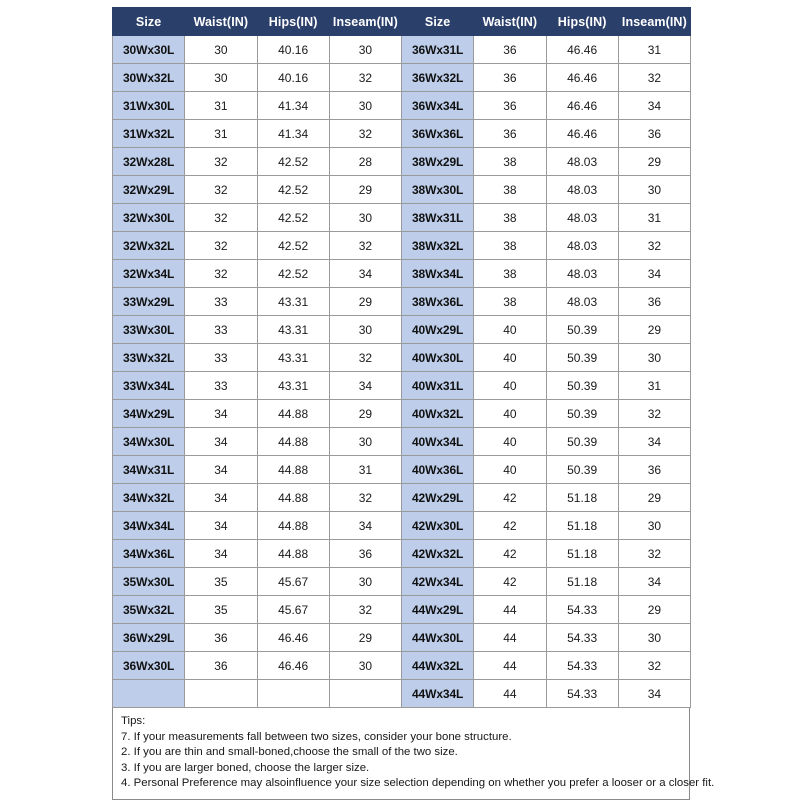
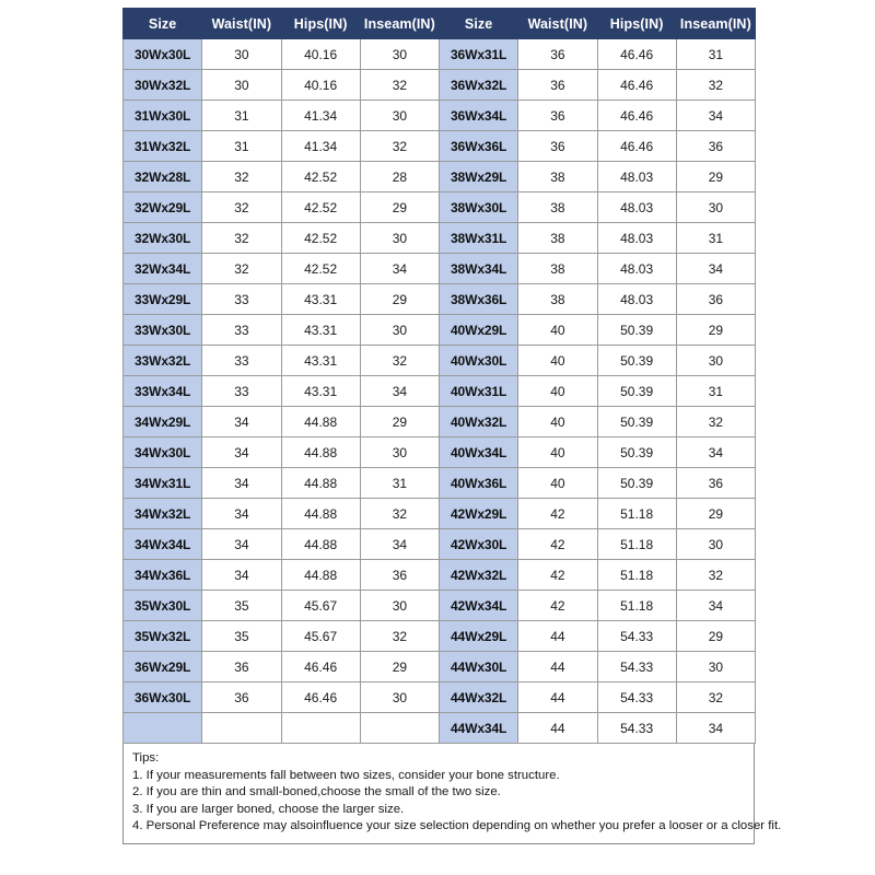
  Size	Waist(IN)	Hips(IN)	Inseam(IN)	Size	Waist(IN)	Hips(IN)	Inseam(IN)
  30Wx30L	30	40.16	30	36Wx31L	36	46.46	31
  30Wx32L	30	40.16	32	36Wx32L	36	46.46	32
  31Wx30L	31	41.34	30	36Wx34L	36	46.46	34
  31Wx32L	31	41.34	32	36Wx36L	36	46.46	36
  32Wx28L	32	42.52	28	38Wx29L	38	48.03	29
  32Wx29L	32	42.52	29	38Wx30L	38	48.03	30
  32Wx30L	32	42.52	30	38Wx31L	38	48.03	31
- 32Wx32L	32	42.52	32	38Wx32L	38	48.03	32
  32Wx34L	32	42.52	34	38Wx34L	38	48.03	34
  33Wx29L	33	43.31	29	38Wx36L	38	48.03	36
  33Wx30L	33	43.31	30	40Wx29L	40	50.39	29
  33Wx32L	33	43.31	32	40Wx30L	40	50.39	30
  33Wx34L	33	43.31	34	40Wx31L	40	50.39	31
  34Wx29L	34	44.88	29	40Wx32L	40	50.39	32
  34Wx30L	34	44.88	30	40Wx34L	40	50.39	34
  34Wx31L	34	44.88	31	40Wx36L	40	50.39	36
  34Wx32L	34	44.88	32	42Wx29L	42	51.18	29
  34Wx34L	34	44.88	34	42Wx30L	42	51.18	30
  34Wx36L	34	44.88	36	42Wx32L	42	51.18	32
  35Wx30L	35	45.67	30	42Wx34L	42	51.18	34
  35Wx32L	35	45.67	32	44Wx29L	44	54.33	29
  36Wx29L	36	46.46	29	44Wx30L	44	54.33	30
  36Wx30L	36	46.46	30	44Wx32L	44	54.33	32
  				44Wx34L	44	54.33	34
  Tips:
- 7. If your measurements fall between two sizes, consider your bone structure.
+ 1. If your measurements fall between two sizes, consider your bone structure.
  2. If you are thin and small-boned,choose the small of the two size.
  3. If you are larger boned, choose the larger size.
  4. Personal Preference may alsoinfluence your size selection depending on whether you prefer a looser or a closer fit.
